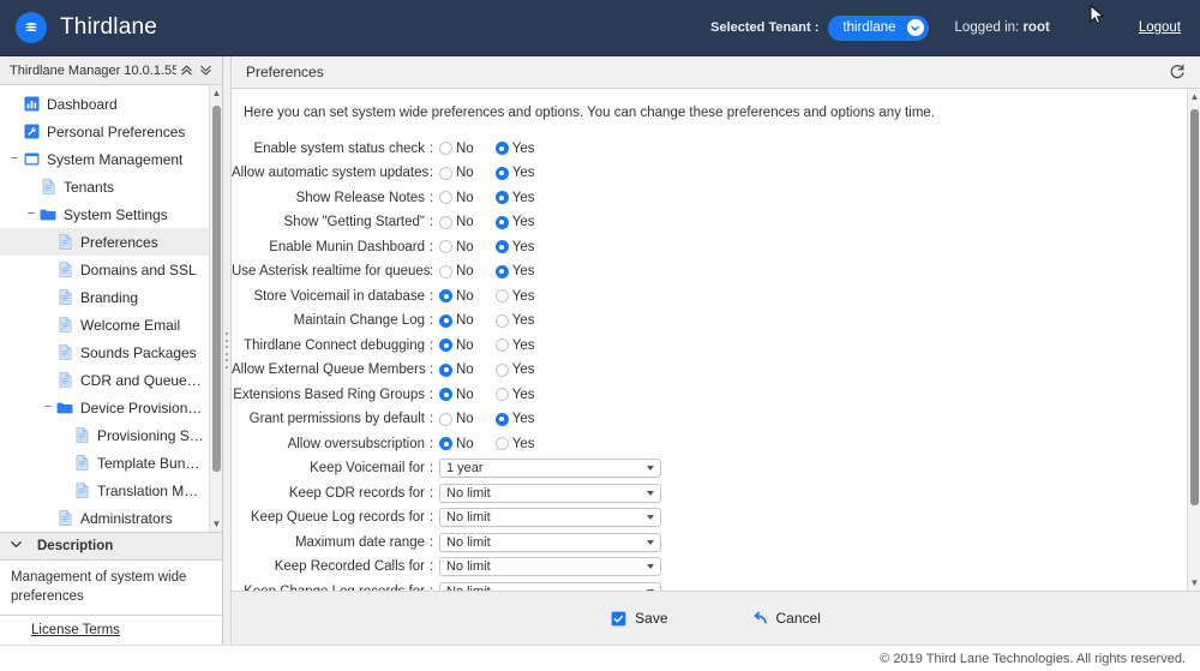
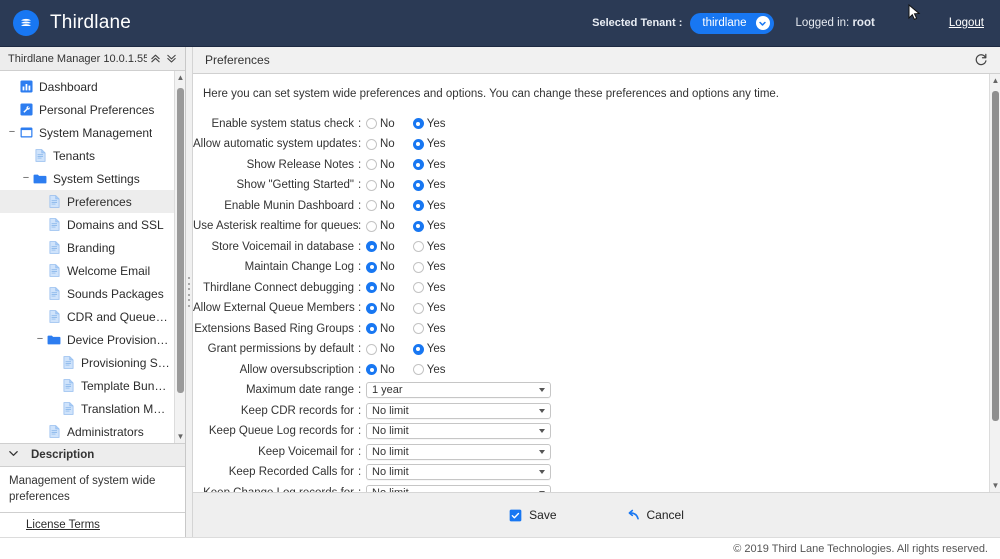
  Thirdlane
  Selected Tenant :
  thirdlane
  Logged in: root
  Logout
  Thirdlane Manager 10.0.1.55
  Dashboard
  Personal Preferences
  −
  System Management
  Tenants
  −
  System Settings
  Preferences
  Domains and SSL
  Branding
  Welcome Email
  Sounds Packages
  CDR and Queue Lo
  −
  Device Provisioning
  Provisioning Sett
  Template Bundle
  Translation Maps
  Administrators
  ▲
  ▼
  Description
  Management of system wide preferences
  License Terms
  Preferences
  Here you can set system wide preferences and options. You can change these preferences and options any time.
  Enable system status check
  :
  No
  Yes
  Allow automatic system updates
  :
  No
  Yes
  Show Release Notes
  :
  No
  Yes
  Show "Getting Started"
  :
  No
  Yes
  Enable Munin Dashboard
  :
  No
  Yes
  Use Asterisk realtime for queues
  :
  No
  Yes
  Store Voicemail in database
  :
  No
  Yes
  Maintain Change Log
  :
  No
  Yes
  Thirdlane Connect debugging
  :
  No
  Yes
  Allow External Queue Members
  :
  No
  Yes
  Extensions Based Ring Groups
  :
  No
  Yes
  Grant permissions by default
  :
  No
  Yes
  Allow oversubscription
  :
  No
  Yes
- Keep Voicemail for
+ Maximum date range
  :
  1 year
  Keep CDR records for
  :
  No limit
  Keep Queue Log records for
  :
  No limit
- Maximum date range
+ Keep Voicemail for
  :
  No limit
  Keep Recorded Calls for
  :
  No limit
  ▲
  ▼
  Save
  Cancel
  © 2019 Third Lane Technologies. All rights reserved.
